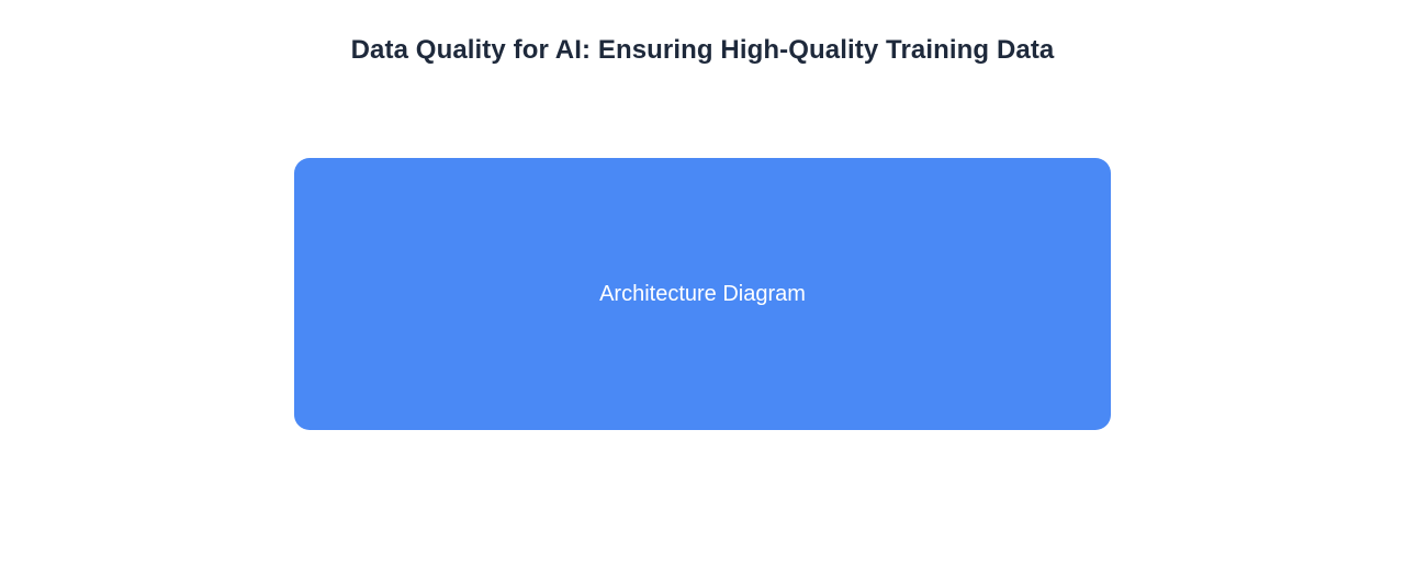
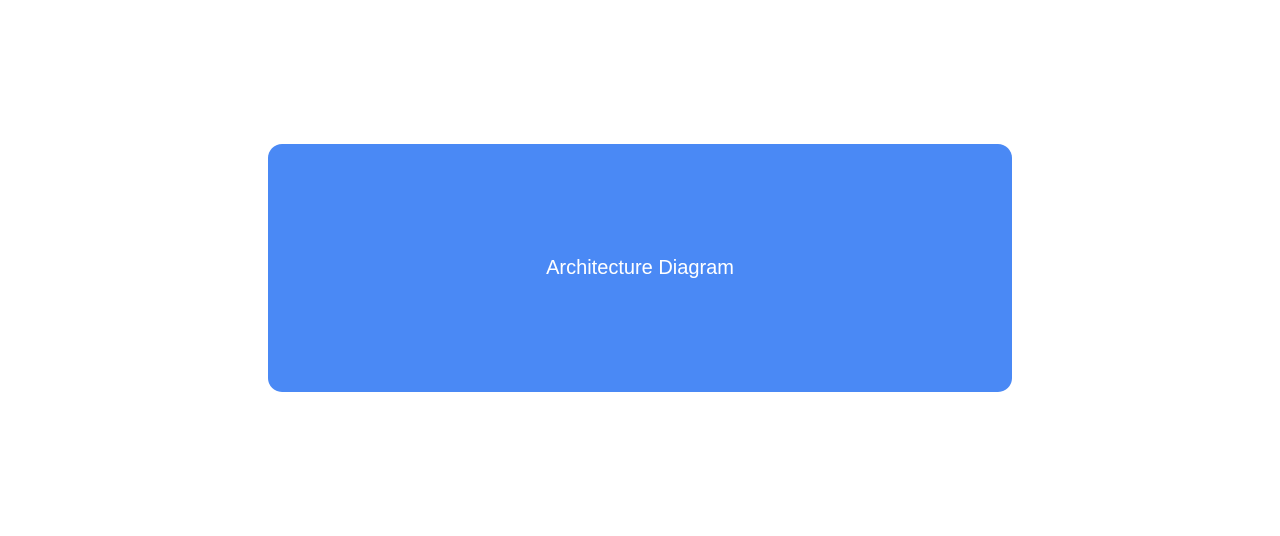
- Data Quality for AI: Ensuring High-Quality Training Data
  Architecture Diagram
